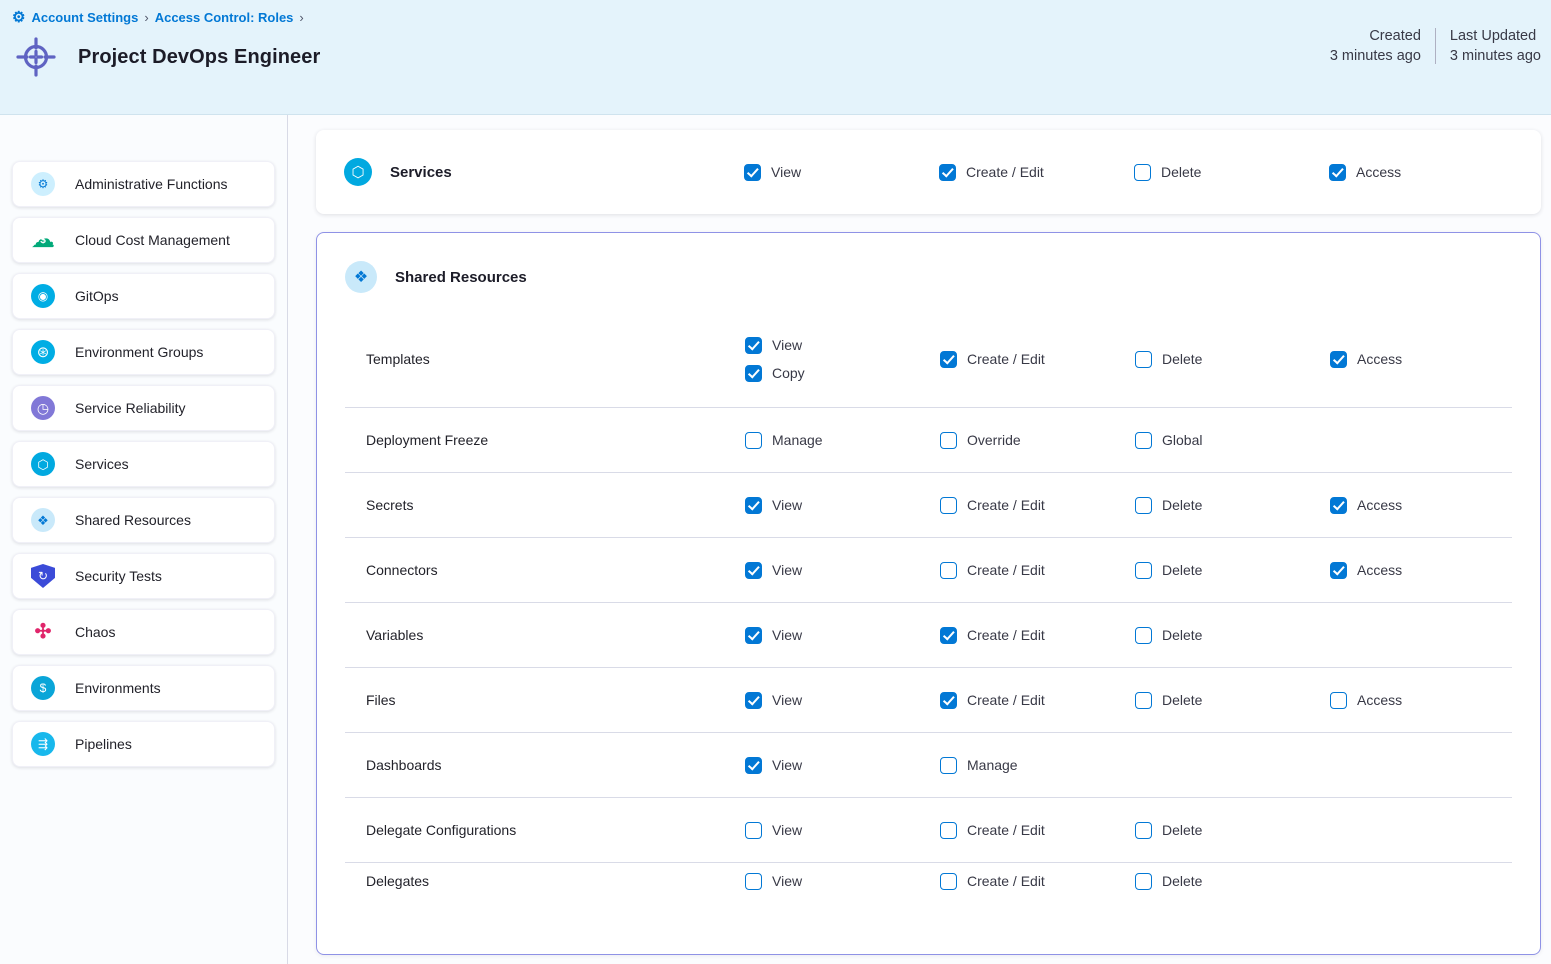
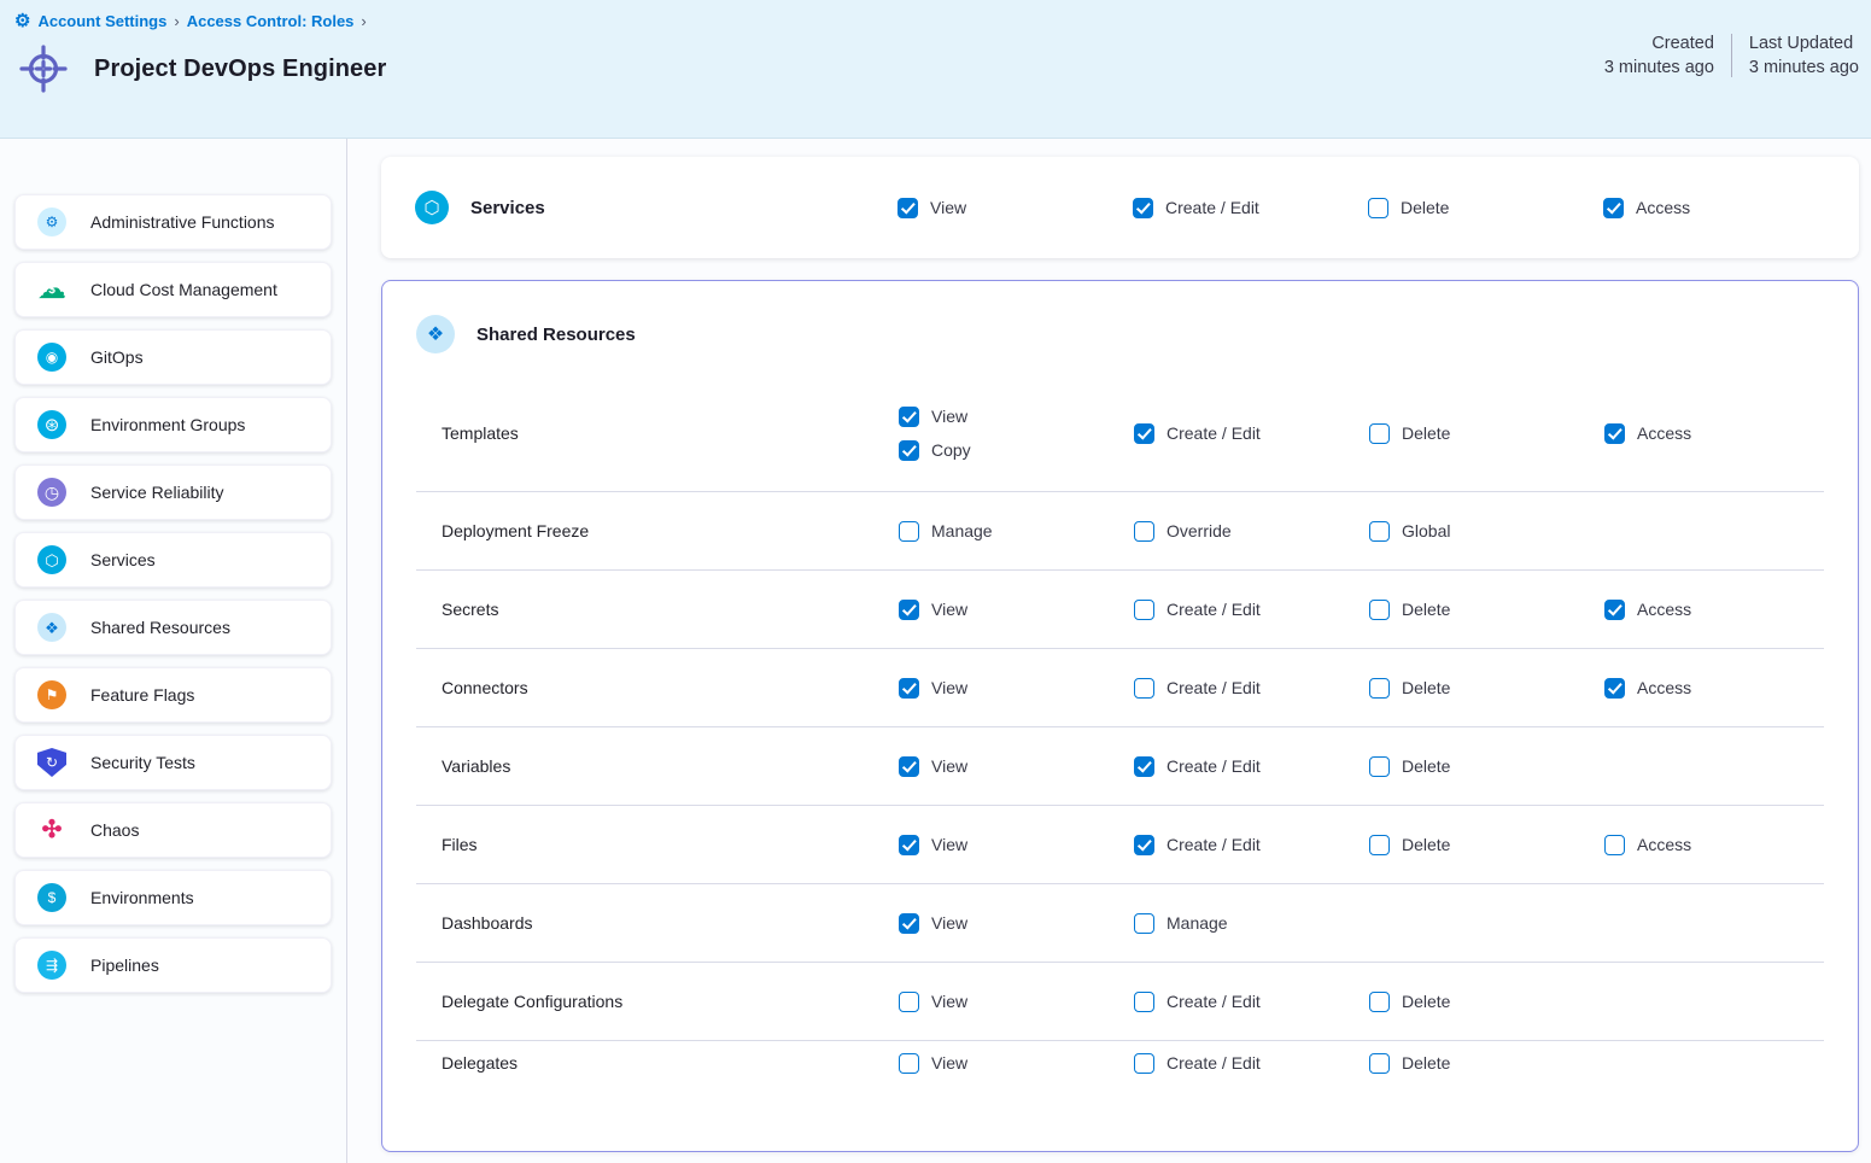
  ⚙
  Account Settings
  ›
  Access Control: Roles
  ›
  Project DevOps Engineer
  Created
  3 minutes ago
  Last Updated
  3 minutes ago
  ⚙
  Administrative Functions
  ☁
  $
  Cloud Cost Management
  ◉
  GitOps
  ⊛
  Environment Groups
  ◷
  Service Reliability
  ⬡
  Services
  ❖
  Shared Resources
+ ⚑
+ Feature Flags
  ↻
  Security Tests
  ✣
  Chaos
  $
  Environments
  ⇶
  Pipelines
  ⬡
  Services
  View
  Create / Edit
  Delete
  Access
  ❖
  Shared Resources
  Templates
  View
  Copy
  Create / Edit
  Delete
  Access
  Deployment Freeze
  Manage
  Override
  Global
  Secrets
  View
  Create / Edit
  Delete
  Access
  Connectors
  View
  Create / Edit
  Delete
  Access
  Variables
  View
  Create / Edit
  Delete
  Files
  View
  Create / Edit
  Delete
  Access
  Dashboards
  View
  Manage
  Delegate Configurations
  View
  Create / Edit
  Delete
  Delegates
  View
  Create / Edit
  Delete
